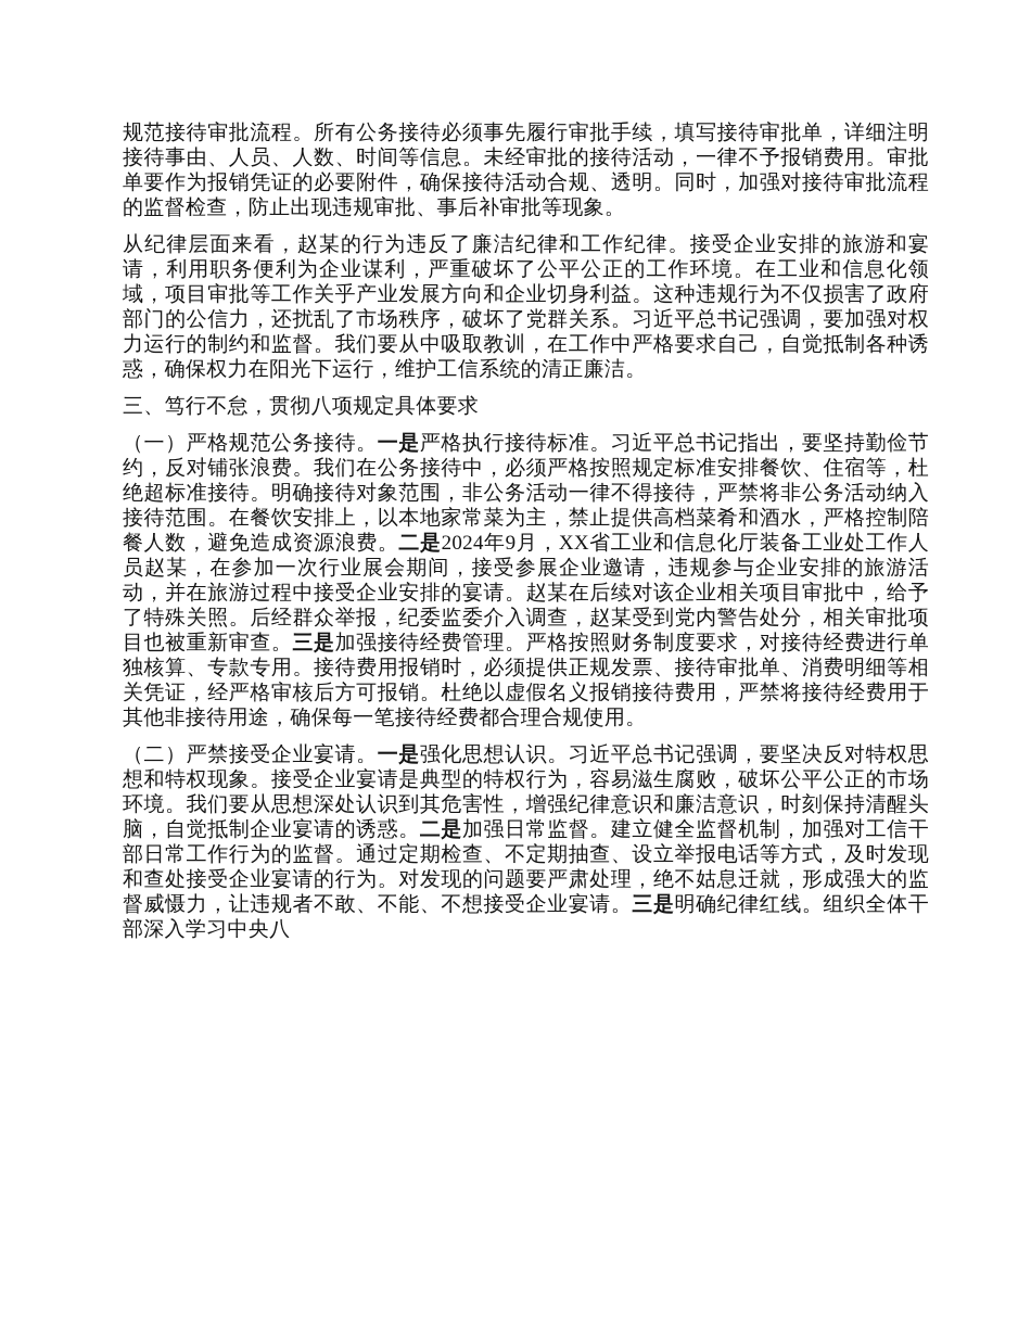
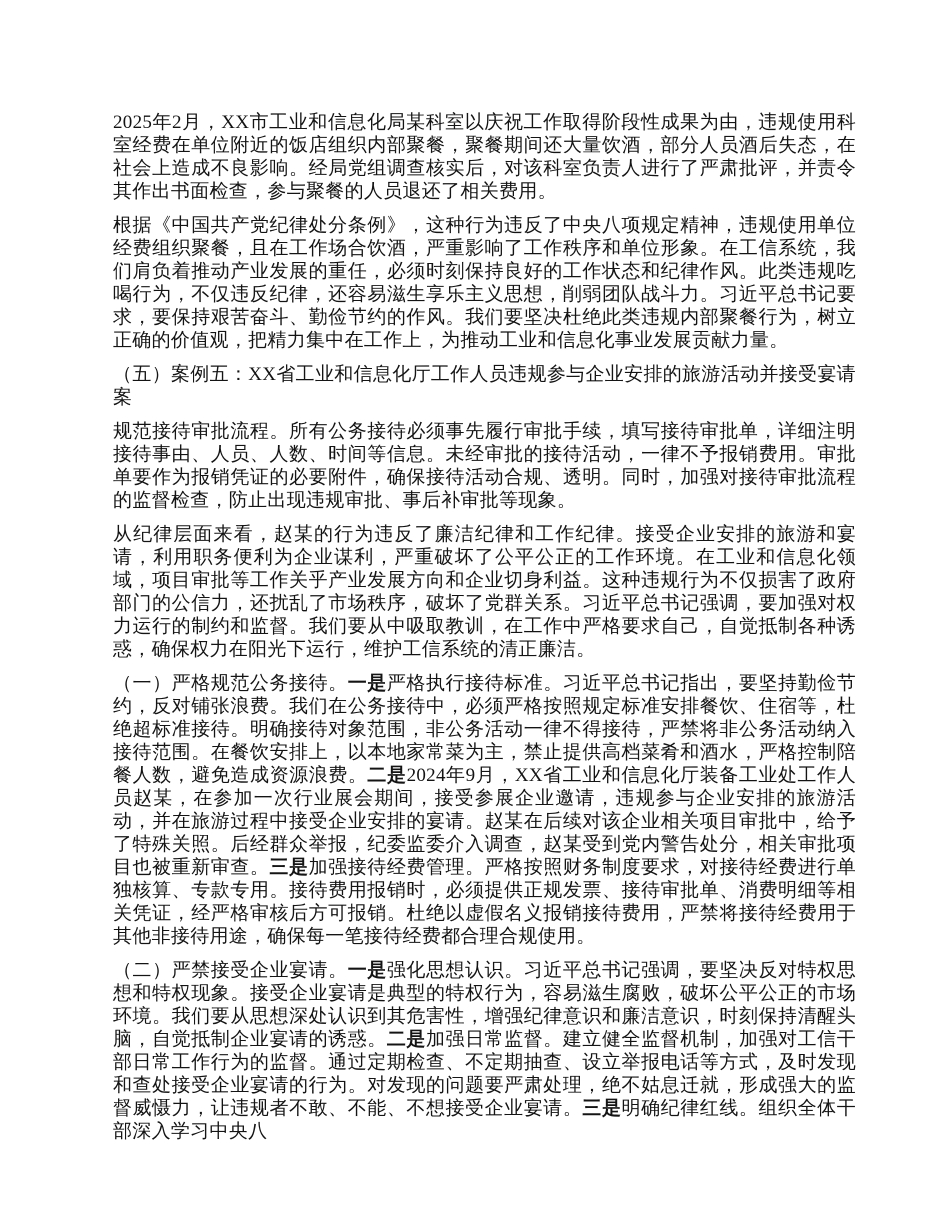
+ 2025年2月，XX市工业和信息化局某科室以庆祝工作取得阶段性成果为由，违规使用科室经费在单位附近的饭店组织内部聚餐，聚餐期间还大量饮酒，部分人员酒后失态，在社会上造成不良影响。经局党组调查核实后，对该科室负责人进行了严肃批评，并责令其作出书面检查，参与聚餐的人员退还了相关费用。
+ 根据《中国共产党纪律处分条例》，这种行为违反了中央八项规定精神，违规使用单位经费组织聚餐，且在工作场合饮酒，严重影响了工作秩序和单位形象。在工信系统，我们肩负着推动产业发展的重任，必须时刻保持良好的工作状态和纪律作风。此类违规吃喝行为，不仅违反纪律，还容易滋生享乐主义思想，削弱团队战斗力。习近平总书记要求，要保持艰苦奋斗、勤俭节约的作风。我们要坚决杜绝此类违规内部聚餐行为，树立正确的价值观，把精力集中在工作上，为推动工业和信息化事业发展贡献力量。
+ （五）案例五：XX省工业和信息化厅工作人员违规参与企业安排的旅游活动并接受宴请案
  规范接待审批流程。所有公务接待必须事先履行审批手续，填写接待审批单，详细注明接待事由、人员、人数、时间等信息。未经审批的接待活动，一律不予报销费用。审批单要作为报销凭证的必要附件，确保接待活动合规、透明。同时，加强对接待审批流程的监督检查，防止出现违规审批、事后补审批等现象。
  从纪律层面来看，赵某的行为违反了廉洁纪律和工作纪律。接受企业安排的旅游和宴请，利用职务便利为企业谋利，严重破坏了公平公正的工作环境。在工业和信息化领域，项目审批等工作关乎产业发展方向和企业切身利益。这种违规行为不仅损害了政府部门的公信力，还扰乱了市场秩序，破坏了党群关系。习近平总书记强调，要加强对权力运行的制约和监督。我们要从中吸取教训，在工作中严格要求自己，自觉抵制各种诱惑，确保权力在阳光下运行，维护工信系统的清正廉洁。
- 三、笃行不怠，贯彻八项规定具体要求
  （一）严格规范公务接待。一是严格执行接待标准。习近平总书记指出，要坚持勤俭节约，反对铺张浪费。我们在公务接待中，必须严格按照规定标准安排餐饮、住宿等，杜绝超标准接待。明确接待对象范围，非公务活动一律不得接待，严禁将非公务活动纳入接待范围。在餐饮安排上，以本地家常菜为主，禁止提供高档菜肴和酒水，严格控制陪餐人数，避免造成资源浪费。二是2024年9月，XX省工业和信息化厅装备工业处工作人员赵某，在参加一次行业展会期间，接受参展企业邀请，违规参与企业安排的旅游活动，并在旅游过程中接受企业安排的宴请。赵某在后续对该企业相关项目审批中，给予了特殊关照。后经群众举报，纪委监委介入调查，赵某受到党内警告处分，相关审批项目也被重新审查。三是加强接待经费管理。严格按照财务制度要求，对接待经费进行单独核算、专款专用。接待费用报销时，必须提供正规发票、接待审批单、消费明细等相关凭证，经严格审核后方可报销。杜绝以虚假名义报销接待费用，严禁将接待经费用于其他非接待用途，确保每一笔接待经费都合理合规使用。
  （二）严禁接受企业宴请。一是强化思想认识。习近平总书记强调，要坚决反对特权思想和特权现象。接受企业宴请是典型的特权行为，容易滋生腐败，破坏公平公正的市场环境。我们要从思想深处认识到其危害性，增强纪律意识和廉洁意识，时刻保持清醒头脑，自觉抵制企业宴请的诱惑。二是加强日常监督。建立健全监督机制，加强对工信干部日常工作行为的监督。通过定期检查、不定期抽查、设立举报电话等方式，及时发现和查处接受企业宴请的行为。对发现的问题要严肃处理，绝不姑息迁就，形成强大的监督威慑力，让违规者不敢、不能、不想接受企业宴请。三是明确纪律红线。组织全体干部深入学习中央八
